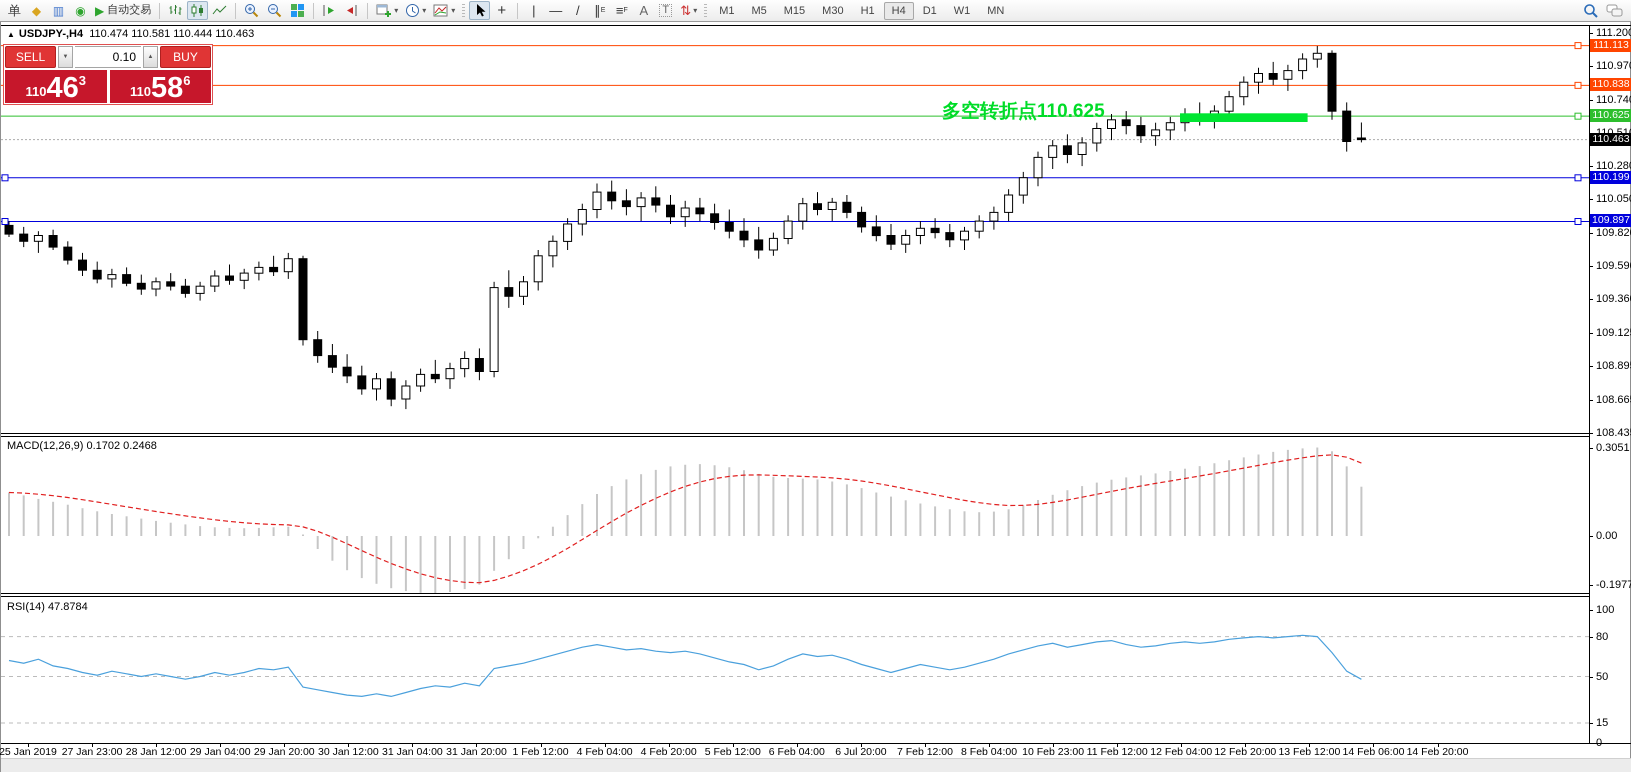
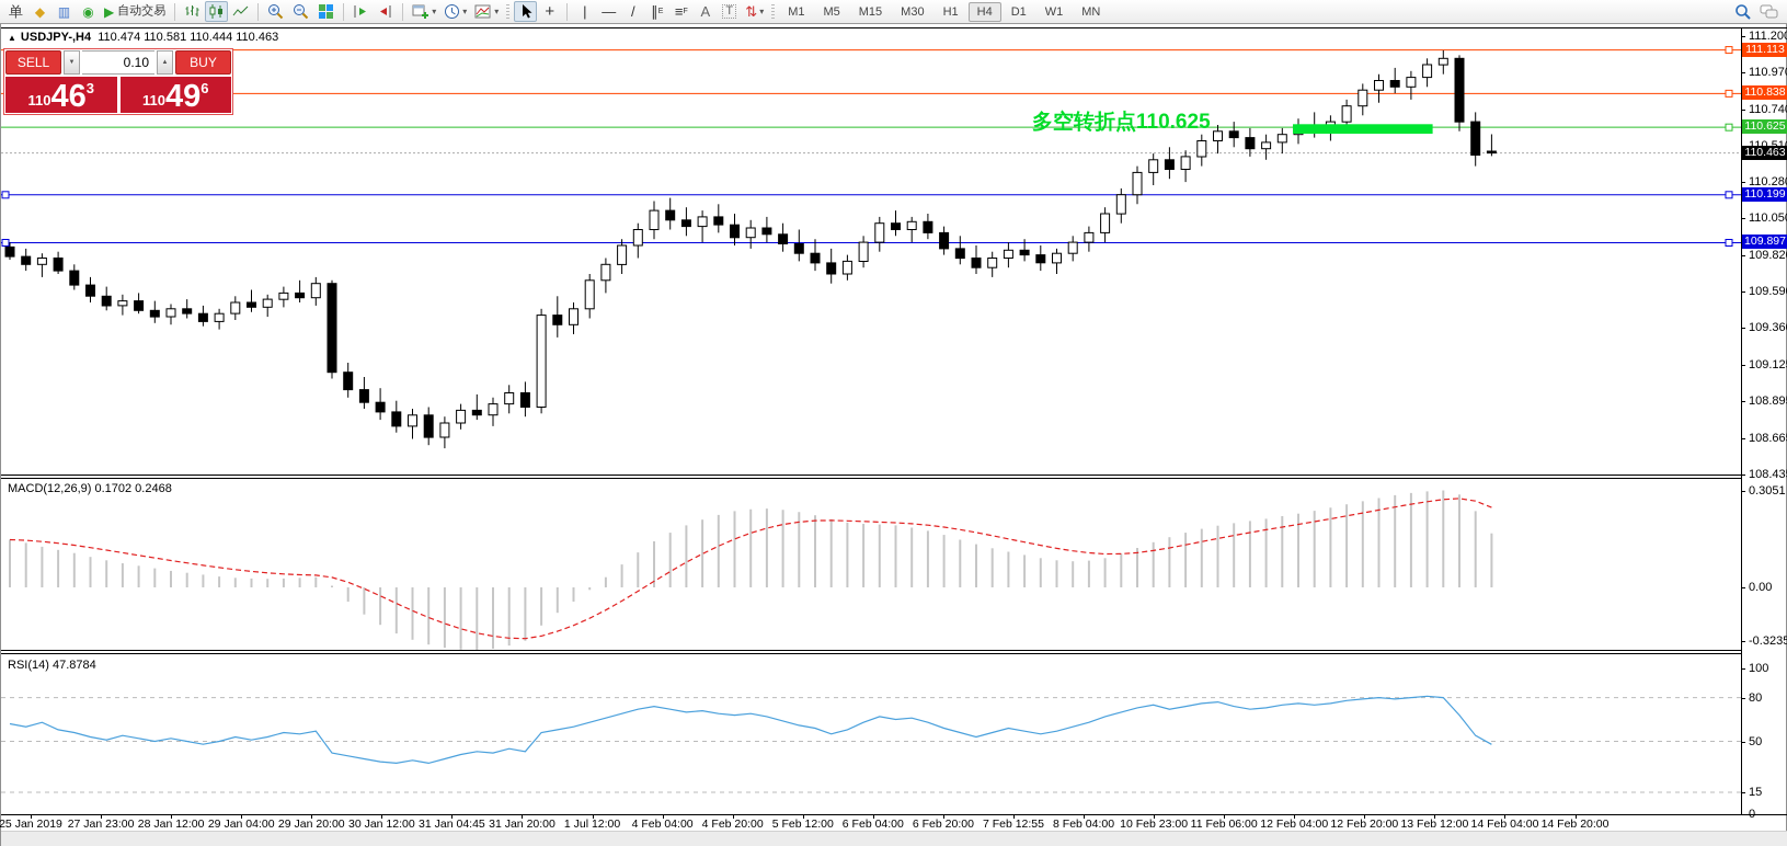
  单
  ◆
  ▥
  ◉
  ▶
  自动交易
  ▾
  ▾
  ▾
  +
  |
  —
  /
  ∥
  ≡
  A
  T
  ⇅
  ▾
  M1
  M5
  M15
  M30
  H1
  H4
  D1
  W1
  MN
  ▲ USDJPY-,H4 110.474 110.581 110.444 110.463
  SELL
  0.10
  BUY
  110
  46
  3
  110
- 58
+ 49
  6
  多空转折点110.625
  MACD(12,26,9) 0.1702 0.2468
  RSI(14) 47.8784
  111.20
  110.97
  110.74
  110.28
  110.05
  109.82
  109.59
  109.36
  109.12
  108.89
  108.66
  108.43
  111.113
  110.838
  110.625
  110.199
  109.897
  110.463
  0.3051
  0.00
- -0.1977
+ -0.3235
  100
  80
  50
  15
  0
  25 Jan 2019
  27 Jan 23:00
  28 Jan 12:00
  29 Jan 04:00
  29 Jan 20:00
  30 Jan 12:00
- 31 Jan 04:00
+ 31 Jan 04:45
  31 Jan 20:00
- 1 Feb 12:00
+ 1 Jul 12:00
  4 Feb 04:00
  4 Feb 20:00
  5 Feb 12:00
  6 Feb 04:00
- 6 Jul 20:00
+ 6 Feb 20:00
- 7 Feb 12:00
+ 7 Feb 12:55
  8 Feb 04:00
  10 Feb 23:00
- 11 Feb 12:00
+ 11 Feb 06:00
  12 Feb 04:00
  12 Feb 20:00
  13 Feb 12:00
- 14 Feb 06:00
+ 14 Feb 04:00
  14 Feb 20:00
